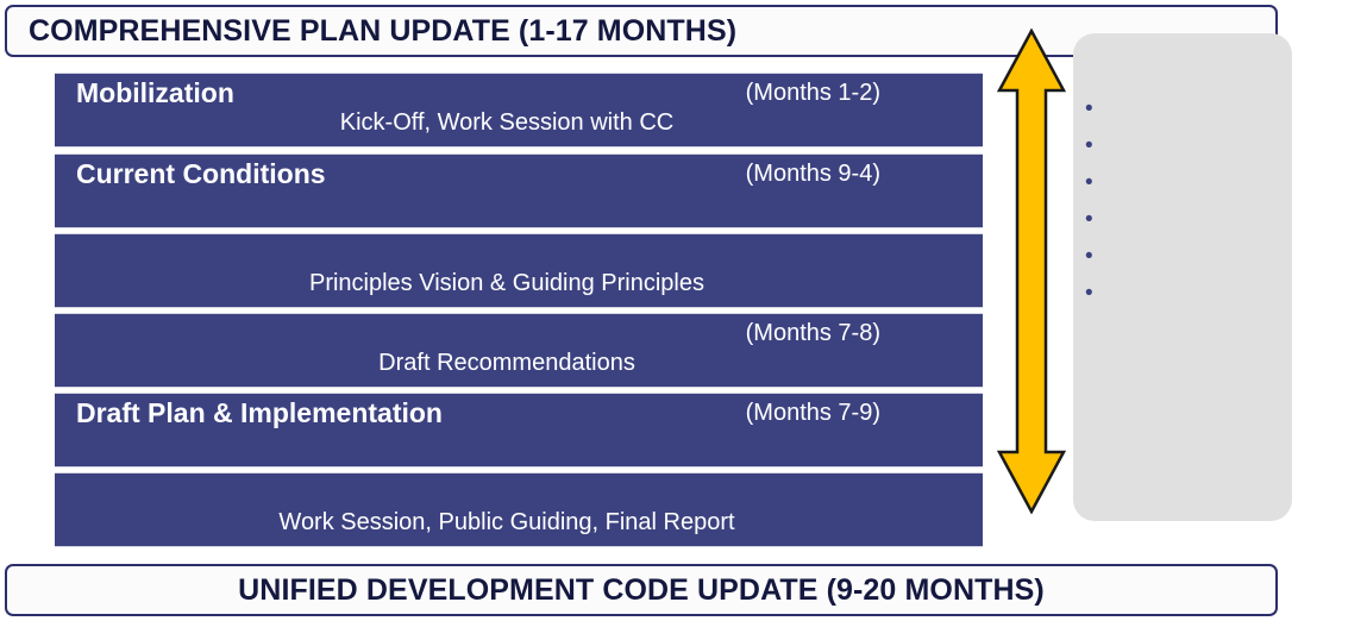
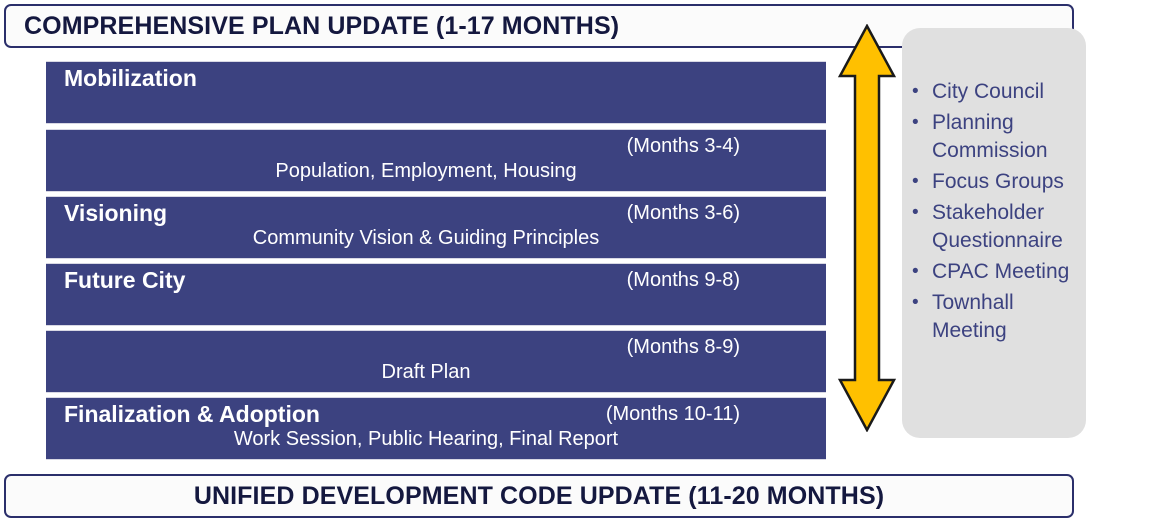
  COMPREHENSIVE PLAN UPDATE (1-17 MONTHS)
  Mobilization
- (Months 1-2)
- Kick-Off, Work Session with CC
- Current Conditions
- (Months 9-4)
+ (Months 3-4)
+ Population, Employment, Housing
+ Visioning
+ (Months 3-6)
- Principles Vision & Guiding Principles
+ Community Vision & Guiding Principles
+ Future City
- (Months 7-8)
+ (Months 9-8)
- Draft Recommendations
- Draft Plan & Implementation
- (Months 7-9)
+ (Months 8-9)
+ Draft Plan
+ Finalization & Adoption
+ (Months 10-11)
- Work Session, Public Guiding, Final Report
+ Work Session, Public Hearing, Final Report
  •
+ City Council
  •
+ Planning Commission
  •
+ Focus Groups
  •
+ Stakeholder Questionnaire
  •
+ CPAC Meeting
  •
+ Townhall Meeting
- UNIFIED DEVELOPMENT CODE UPDATE (9-20 MONTHS)
+ UNIFIED DEVELOPMENT CODE UPDATE (11-20 MONTHS)
